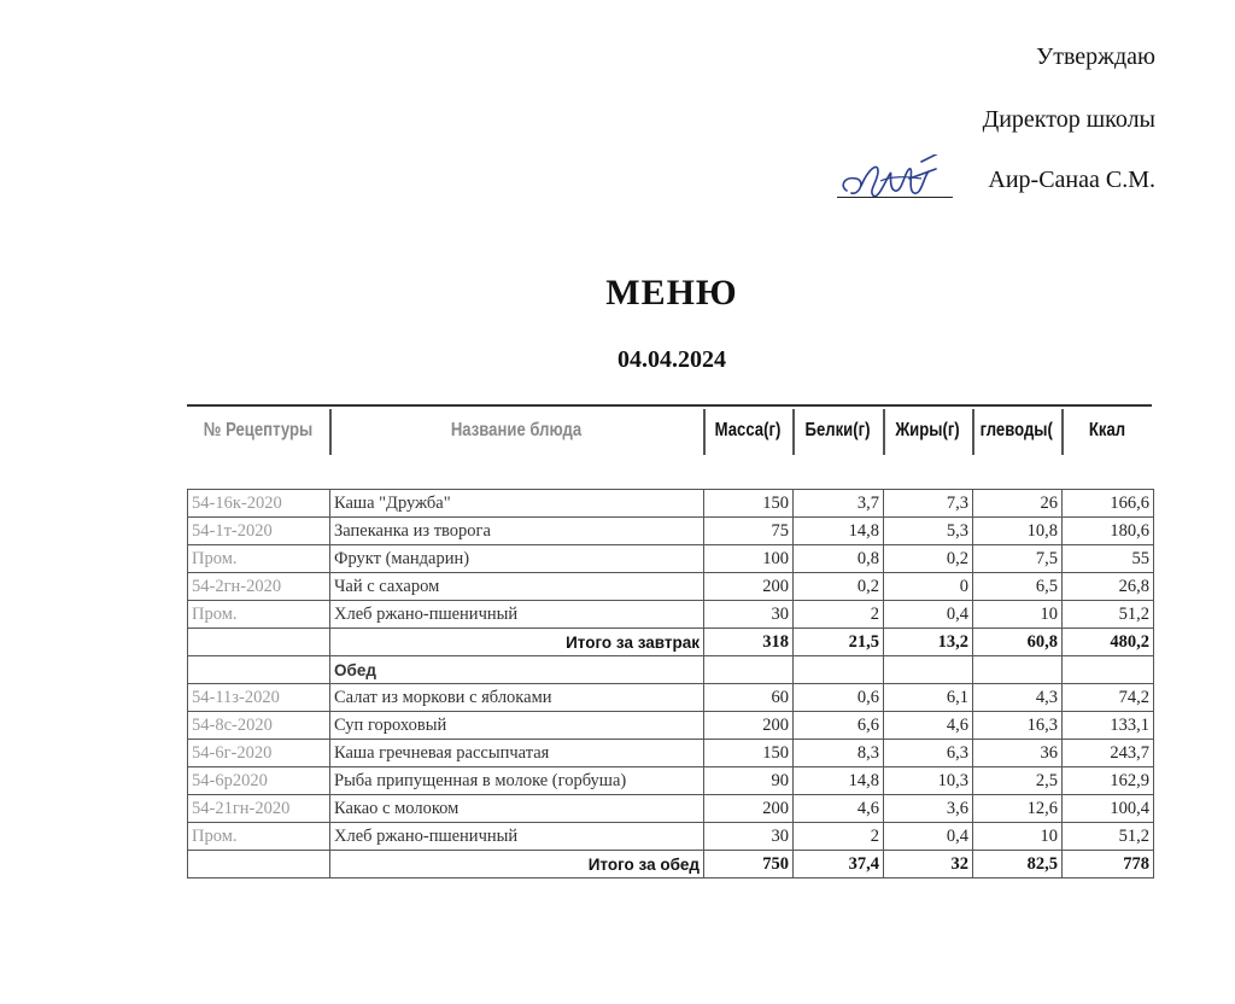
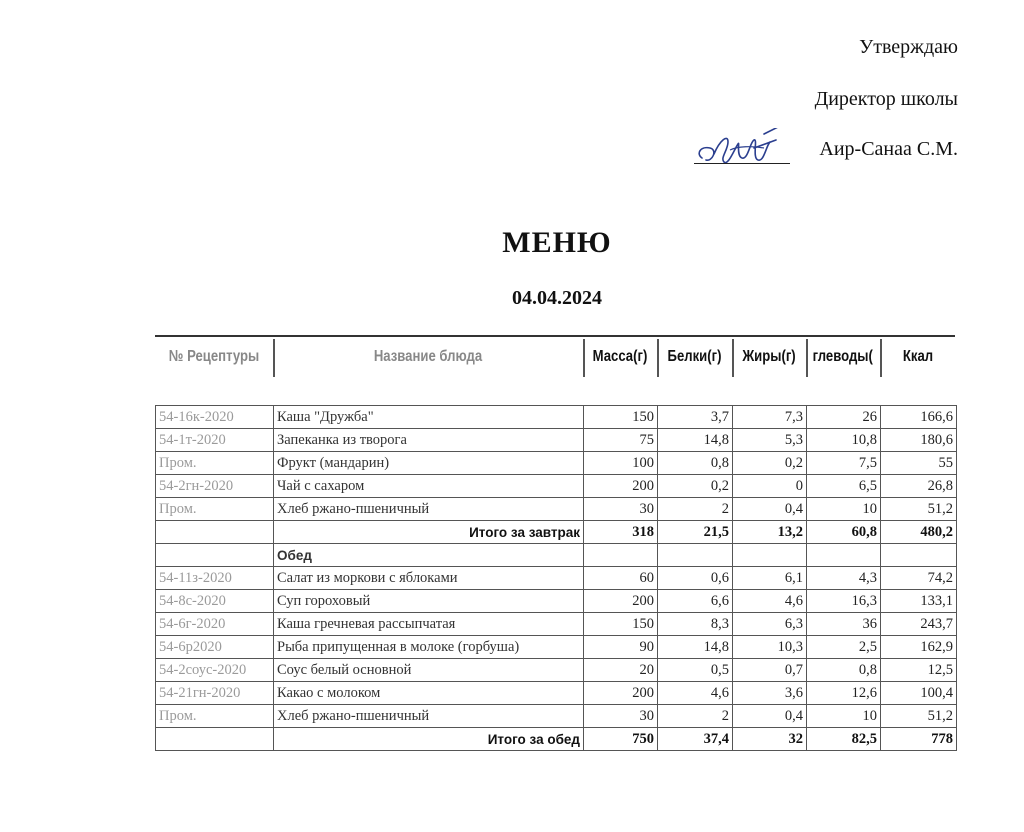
  Утверждаю
  Директор школы
  Аир-Санаа С.М.
  МЕНЮ
  04.04.2024
  № Рецептуры
  Название блюда
  Масса(г)
  Белки(г)
  Жиры(г)
  глеводы(
  Ккал
  54-16к-2020	Каша "Дружба"	150	3,7	7,3	26	166,6
  54-1т-2020	Запеканка из творога	75	14,8	5,3	10,8	180,6
  Пром.	Фрукт (мандарин)	100	0,8	0,2	7,5	55
  54-2гн-2020	Чай с сахаром	200	0,2	0	6,5	26,8
  Пром.	Хлеб ржано-пшеничный	30	2	0,4	10	51,2
  	Итого за завтрак	318	21,5	13,2	60,8	480,2
  	Обед
  54-11з-2020	Салат из моркови с яблоками	60	0,6	6,1	4,3	74,2
  54-8с-2020	Суп гороховый	200	6,6	4,6	16,3	133,1
  54-6г-2020	Каша гречневая рассыпчатая	150	8,3	6,3	36	243,7
  54-6р2020	Рыба припущенная в молоке (горбуша)	90	14,8	10,3	2,5	162,9
+ 54-2соус-2020	Соус белый основной	20	0,5	0,7	0,8	12,5
  54-21гн-2020	Какао с молоком	200	4,6	3,6	12,6	100,4
  Пром.	Хлеб ржано-пшеничный	30	2	0,4	10	51,2
  	Итого за обед	750	37,4	32	82,5	778
